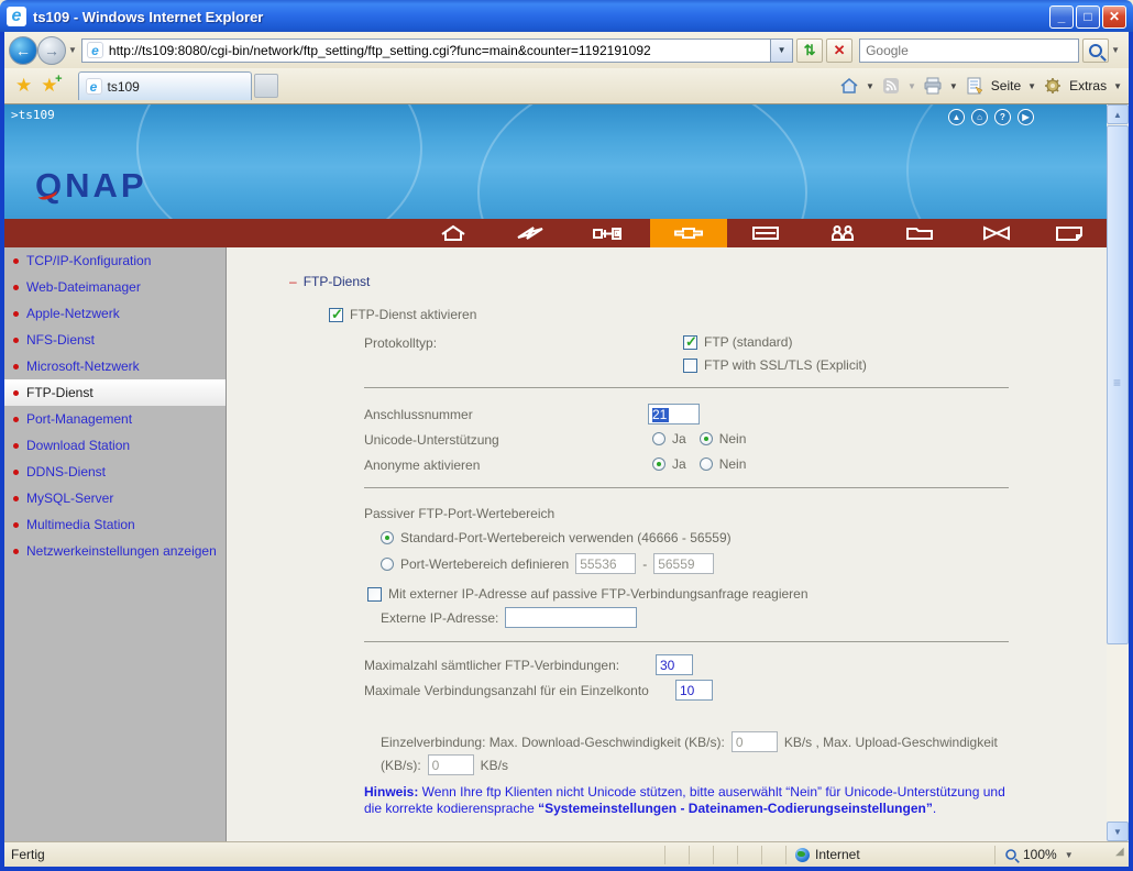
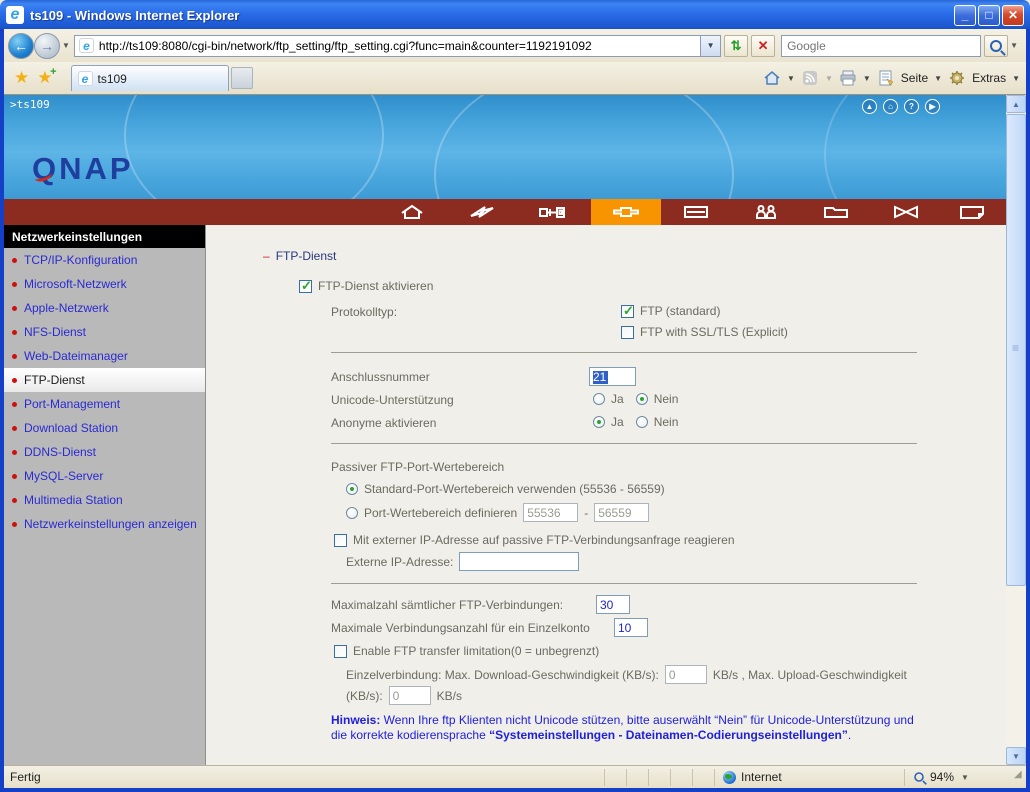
  e
  ts109 - Windows Internet Explorer
  _
  □
  ✕
  ←
  →
  ▼
  e
  http://ts109:8080/cgi-bin/network/ftp_setting/ftp_setting.cgi?func=main&counter=1192191092
  ▼
  ⇅
  ✕
  Google
  ▼
  ★
  ★
  e
  ts109
  ▼
  ▼
  ▼
  Seite
  ▼
  Extras
  ▼
  >ts109
  QNAP
  ▲
  ⌂
  ?
  ▶
+ Netzwerkeinstellungen
  TCP/IP-Konfiguration
- Web-Dateimanager
+ Microsoft-Netzwerk
  Apple-Netzwerk
  NFS-Dienst
- Microsoft-Netzwerk
+ Web-Dateimanager
  FTP-Dienst
  Port-Management
  Download Station
  DDNS-Dienst
  MySQL-Server
  Multimedia Station
  Netzwerkeinstellungen anzeigen
  – FTP-Dienst
  FTP-Dienst aktivieren
  Protokolltyp:
  FTP (standard)
  FTP with SSL/TLS (Explicit)
  Anschlussnummer
  21
  Unicode-Unterstützung
  Ja
  Nein
  Anonyme aktivieren
  Ja
  Nein
  Passiver FTP-Port-Wertebereich
- Standard-Port-Wertebereich verwenden (46666 - 56559)
+ Standard-Port-Wertebereich verwenden (55536 - 56559)
  Port-Wertebereich definieren
  55536
  -
  56559
  Mit externer IP-Adresse auf passive FTP-Verbindungsanfrage reagieren
  Externe IP-Adresse:
  Maximalzahl sämtlicher FTP-Verbindungen:
  30
  Maximale Verbindungsanzahl für ein Einzelkonto
  10
+ Enable FTP transfer limitation(0 = unbegrenzt)
  Einzelverbindung: Max. Download-Geschwindigkeit (KB/s):
  0
  KB/s , Max. Upload-Geschwindigkeit
  (KB/s):
  0
  KB/s
  Hinweis: Wenn Ihre ftp Klienten nicht Unicode stützen, bitte auserwählt “Nein” für Unicode-Unterstützung und die korrekte kodierensprache “Systemeinstellungen - Dateinamen-Codierungseinstellungen”.
  ▲
  ▼
  Fertig
  Internet
- 100%
+ 94%
  ▼
  ◢
